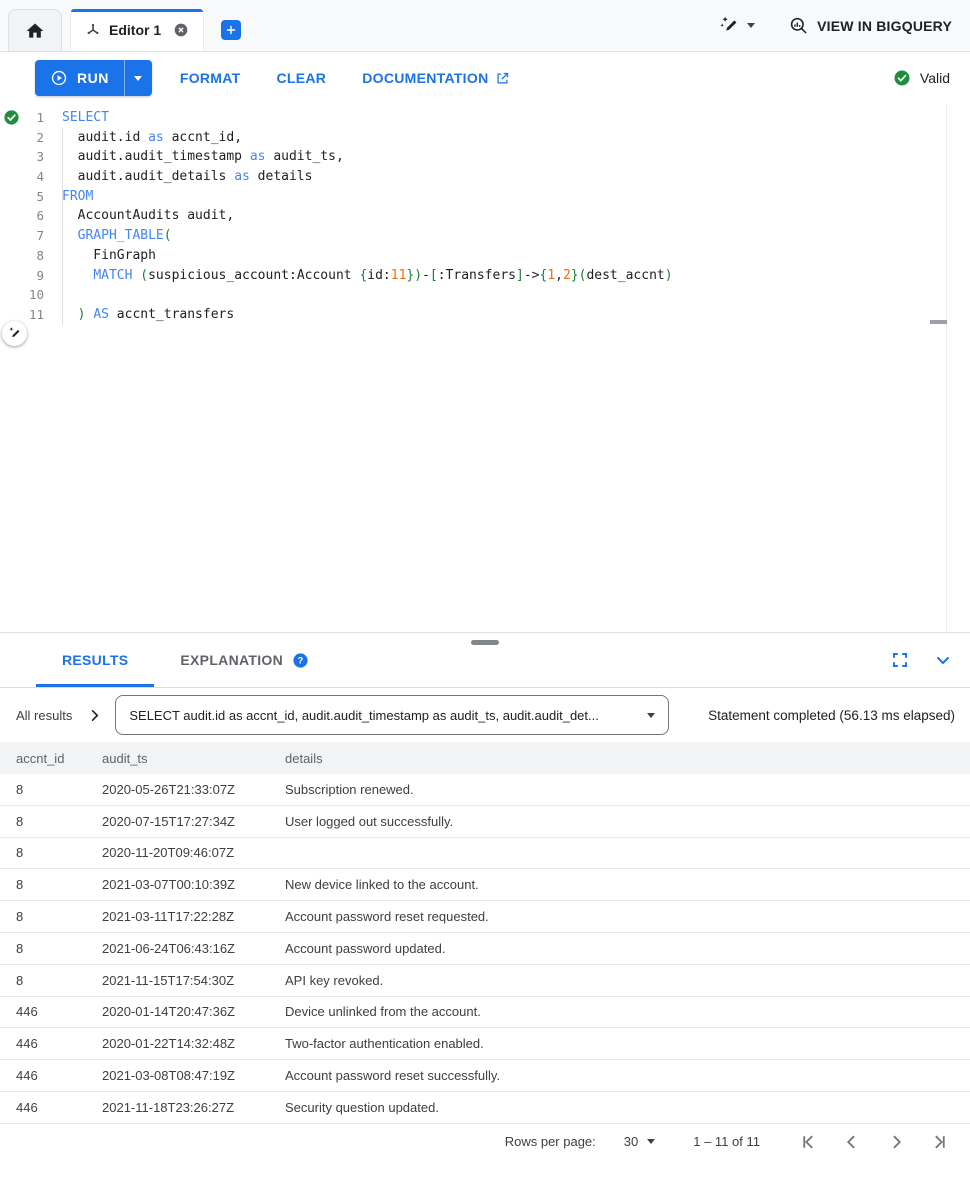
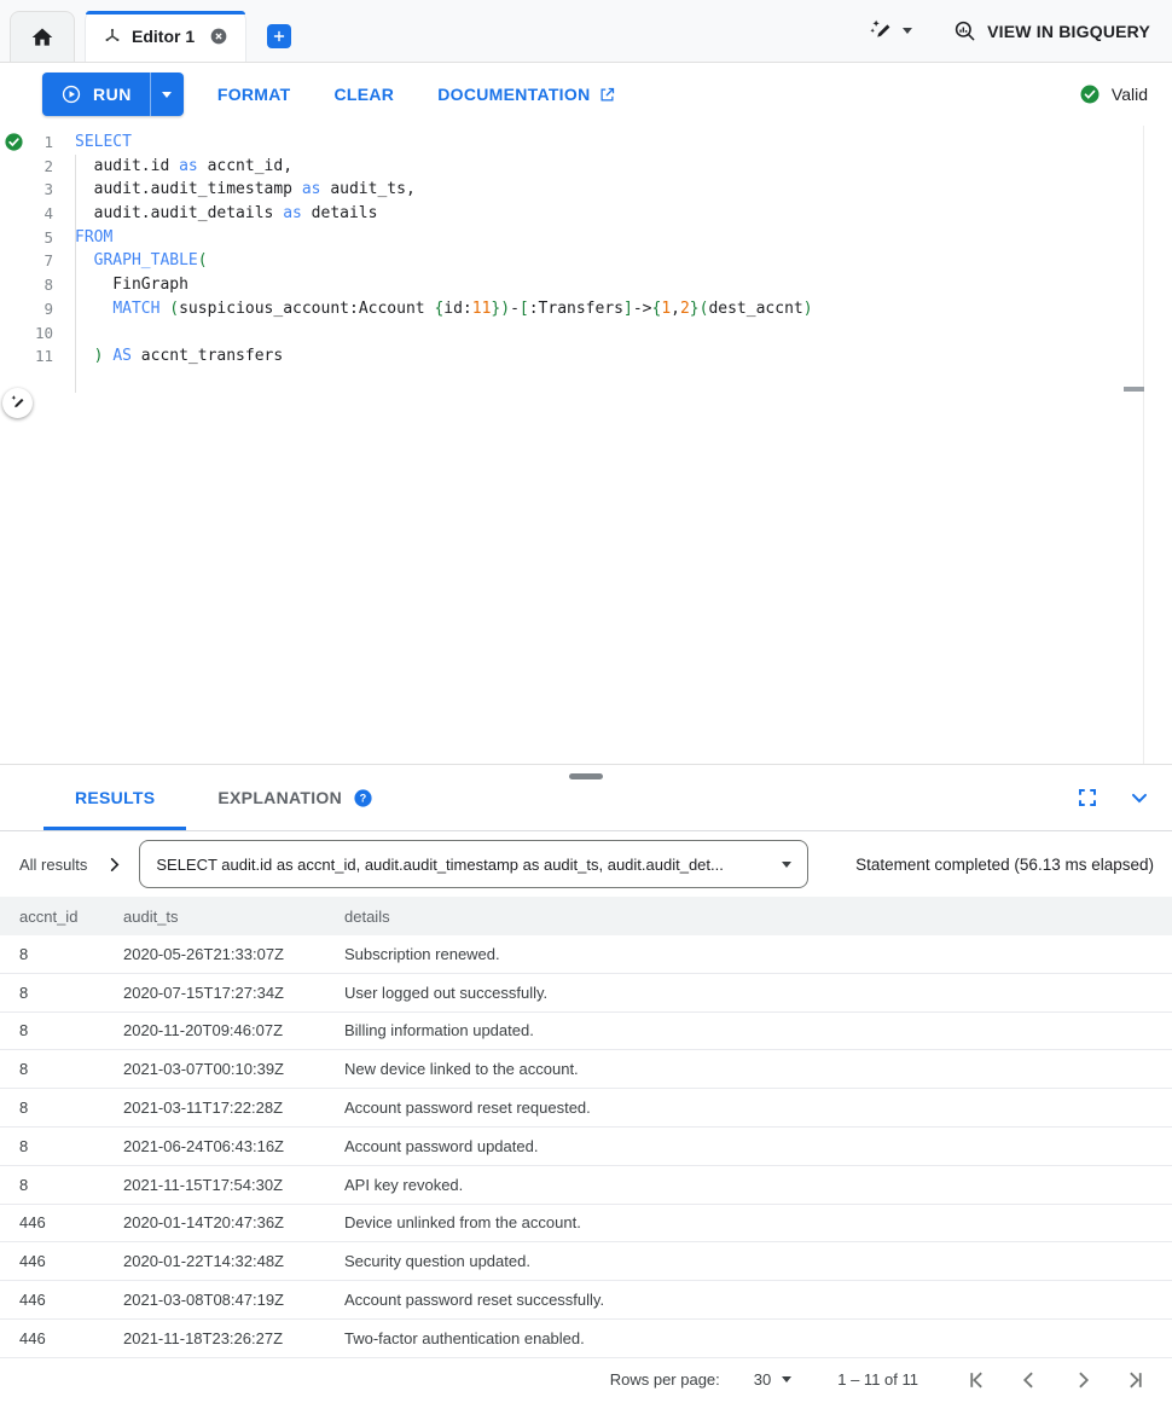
  Editor 1
  VIEW IN BIGQUERY
  RUN
  FORMAT
  CLEAR
  DOCUMENTATION
  Valid
  1
  SELECT
  2
  audit.id as accnt_id,
  3
  audit.audit_timestamp as audit_ts,
  4
  audit.audit_details as details
  5
  FROM
- 6
- AccountAudits audit,
  7
  GRAPH_TABLE(
  8
  FinGraph
  9
  MATCH (suspicious_account:Account {id:11})-[:Transfers]->{1,2}(dest_accnt)
  10
  11
  ) AS accnt_transfers
  RESULTS
  EXPLANATION
  ?
  All results
  SELECT audit.id as accnt_id, audit.audit_timestamp as audit_ts, audit.audit_det...
  Statement completed (56.13 ms elapsed)
  accnt_id
  audit_ts
  details
  8
  2020-05-26T21:33:07Z
  Subscription renewed.
  8
  2020-07-15T17:27:34Z
  User logged out successfully.
  8
  2020-11-20T09:46:07Z
+ Billing information updated.
  8
  2021-03-07T00:10:39Z
  New device linked to the account.
  8
  2021-03-11T17:22:28Z
  Account password reset requested.
  8
  2021-06-24T06:43:16Z
  Account password updated.
  8
  2021-11-15T17:54:30Z
  API key revoked.
  446
  2020-01-14T20:47:36Z
  Device unlinked from the account.
  446
  2020-01-22T14:32:48Z
- Two-factor authentication enabled.
+ Security question updated.
  446
  2021-03-08T08:47:19Z
  Account password reset successfully.
  446
  2021-11-18T23:26:27Z
- Security question updated.
+ Two-factor authentication enabled.
  Rows per page:
  30
  1 – 11 of 11
